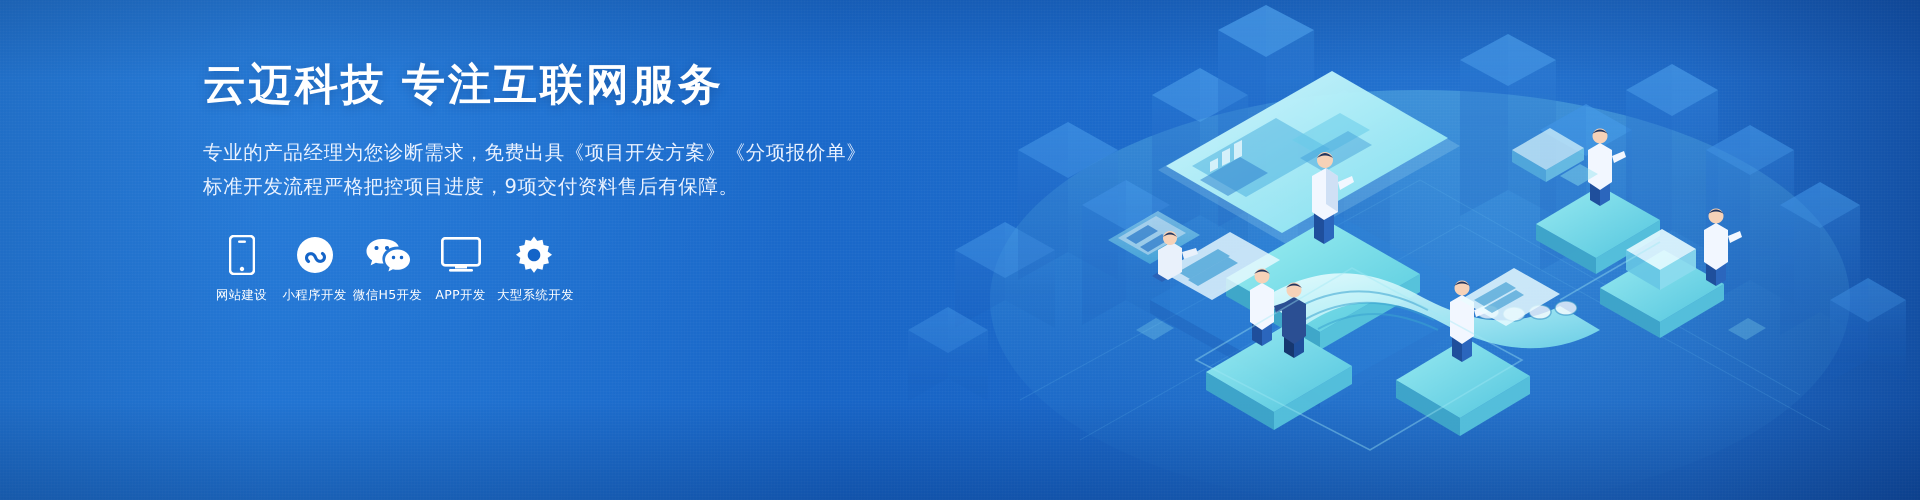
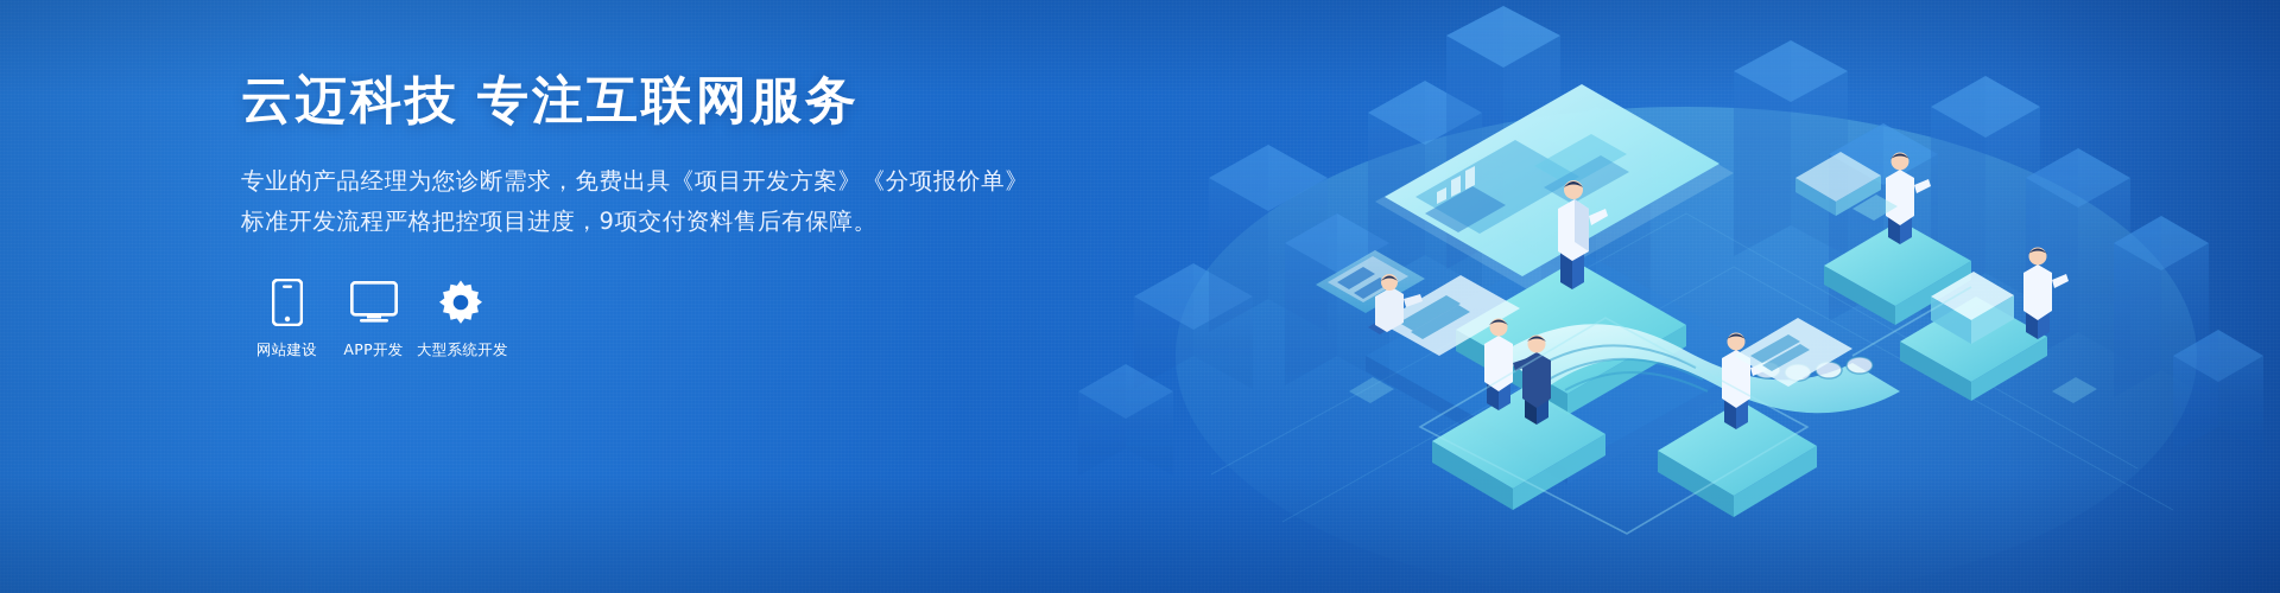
  云迈科技 专注互联网服务
  专业的产品经理为您诊断需求，免费出具《项目开发方案》《分项报价单》
  标准开发流程严格把控项目进度，9项交付资料售后有保障。
  网站建设
- 小程序开发
- 微信H5开发
  APP开发
  大型系统开发
